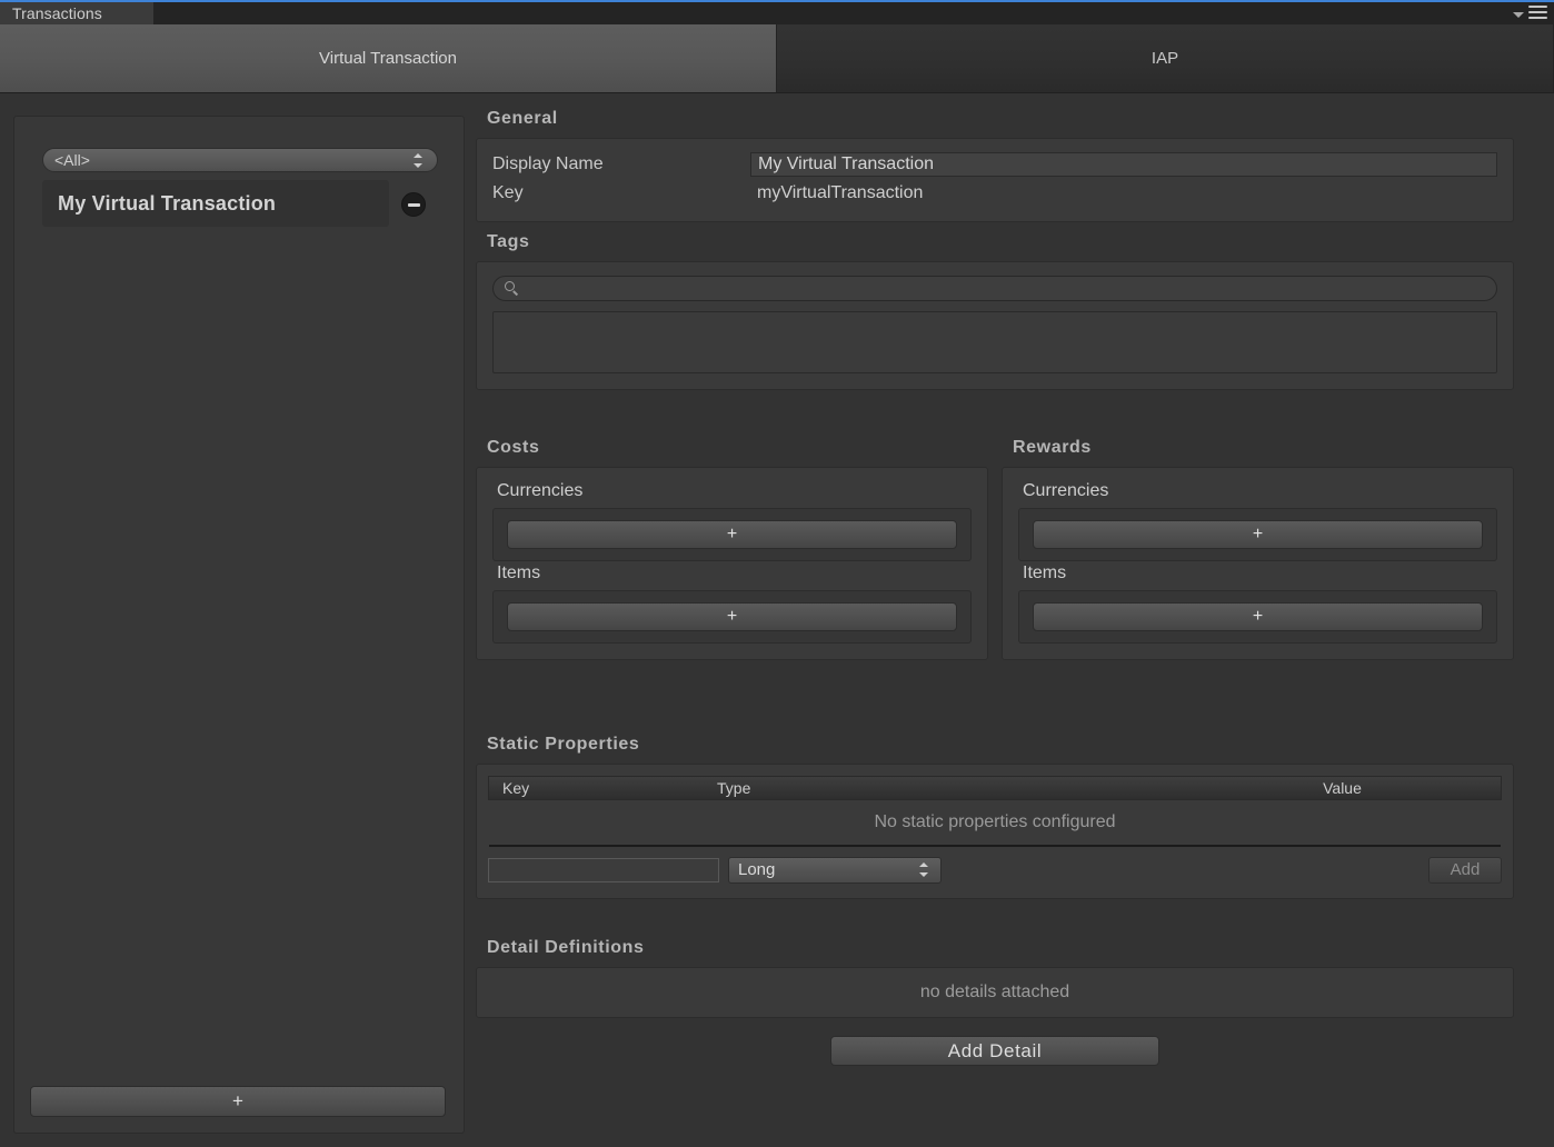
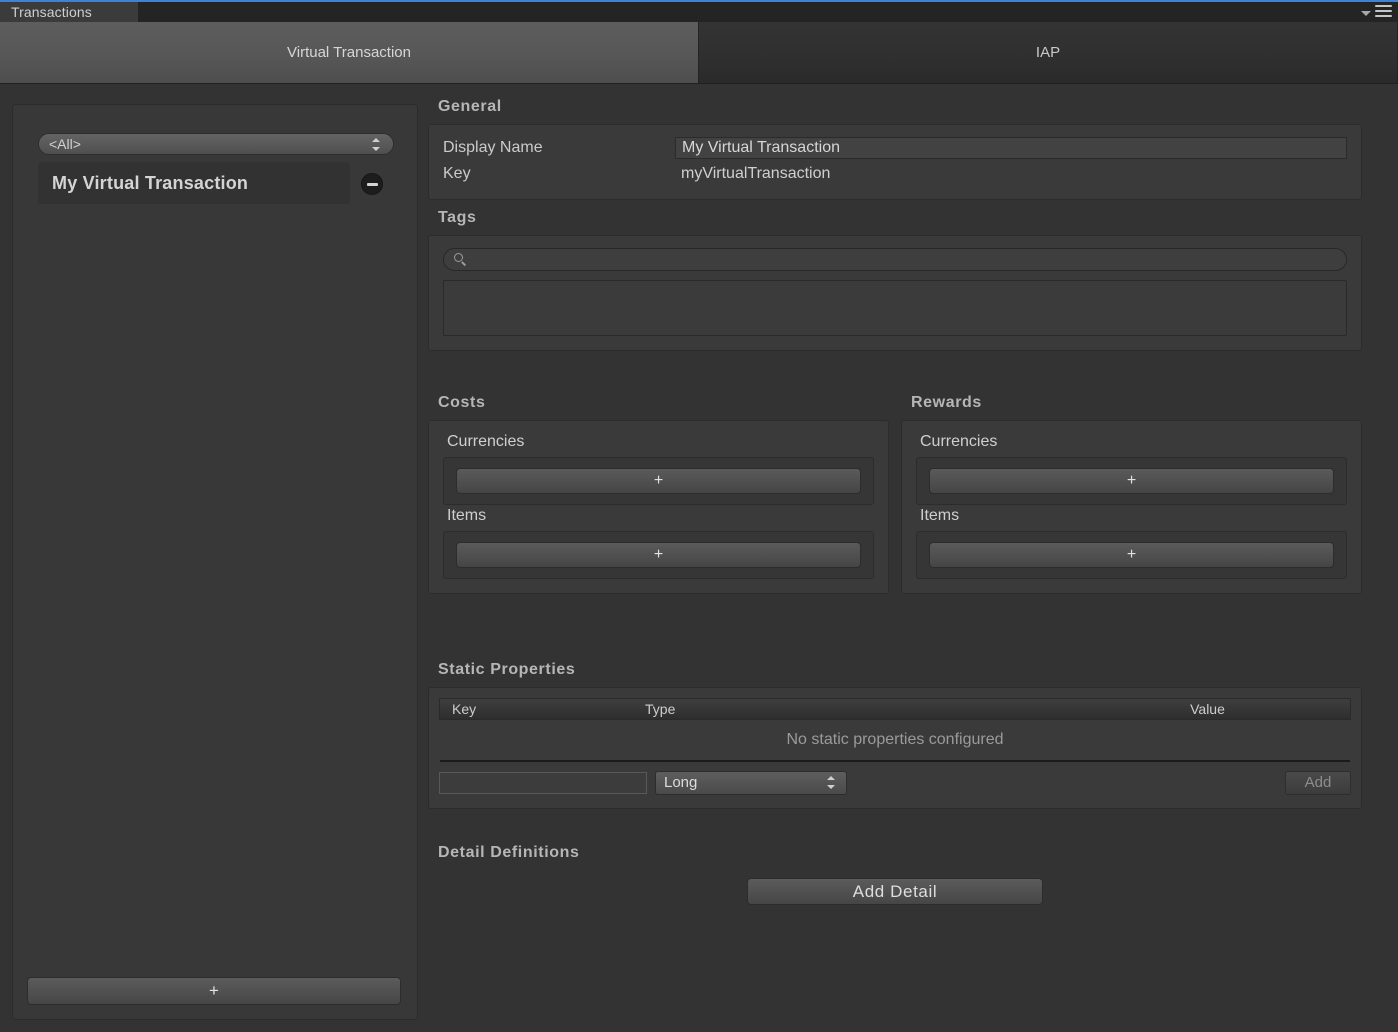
  Transactions
  Virtual Transaction
  IAP
  <All>
  My Virtual Transaction
  +
  General
  Display Name
  My Virtual Transaction
  Key
  myVirtualTransaction
  Tags
  Costs
  Currencies
  +
  Items
  +
  Rewards
  Currencies
  +
  Items
  +
  Static Properties
  Key
  Type
  Value
  No static properties configured
  Long
  Add
  Detail Definitions
- no details attached
  Add Detail
